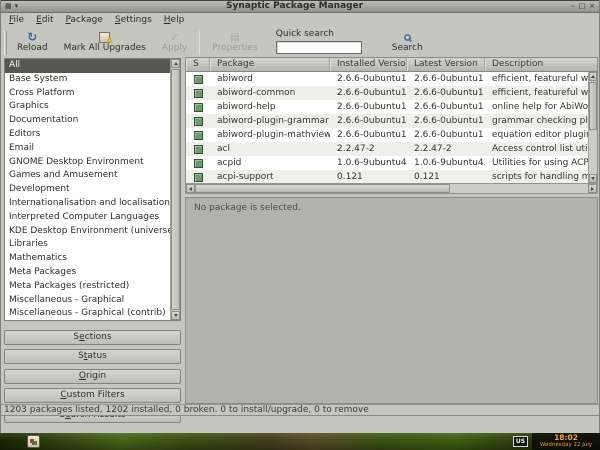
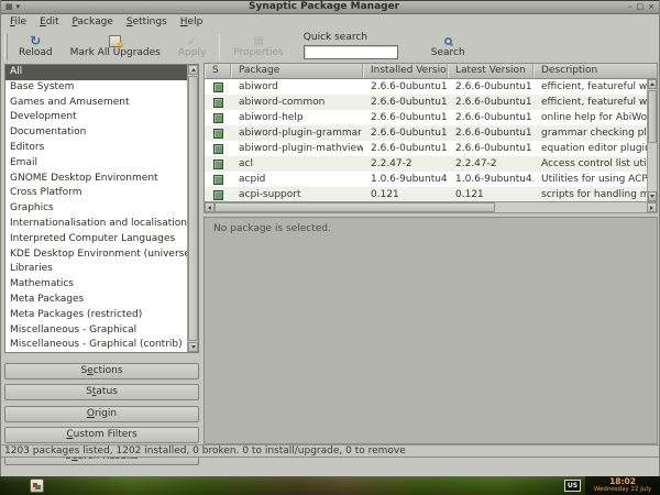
  ▦
  ▾
  Synaptic Package Manager
  –
  □
  ×
  File
  Edit
  Package
  Settings
  Help
  ↻
  Reload
  ★
  Mark All Upgrades
  ✓
  Apply
  ▤
  Properties
  Quick search
  Search
  All
  Base System
- Cross Platform
+ Games and Amusement
- Graphics
+ Development
  Documentation
  Editors
  Email
  GNOME Desktop Environment
- Games and Amusement
+ Cross Platform
- Development
+ Graphics
  Internationalisation and localisation
  Interpreted Computer Languages
  KDE Desktop Environment (univers
  Libraries
  Mathematics
  Meta Packages
  Meta Packages (restricted)
  Miscellaneous - Graphical
  Miscellaneous - Graphical (contrib)
  Sections
  Status
  Origin
  Custom Filters
  S
  Package
  Installed Versio
  Latest Version
  Description
  abiword
  2.6.6-0ubuntu1
  2.6.6-0ubuntu1
  efficient, featureful w
  abiword-common
  2.6.6-0ubuntu1
  2.6.6-0ubuntu1
  efficient, featureful w
  abiword-help
  2.6.6-0ubuntu1
  2.6.6-0ubuntu1
  online help for AbiWo
  abiword-plugin-grammar
  2.6.6-0ubuntu1
  2.6.6-0ubuntu1
  grammar checking pl
  abiword-plugin-mathview
  2.6.6-0ubuntu1
  2.6.6-0ubuntu1
  equation editor plugi
  acl
  2.2.47-2
  2.2.47-2
  Access control list uti
  acpid
  1.0.6-9ubuntu4
  1.0.6-9ubuntu4
  Utilities for using ACP
  acpi-support
  0.121
  0.121
  scripts for handling m
  No package is selected.
  1203 packages listed, 1202 installed, 0 broken. 0 to install/upgrade, 0 to remove
  18:02
